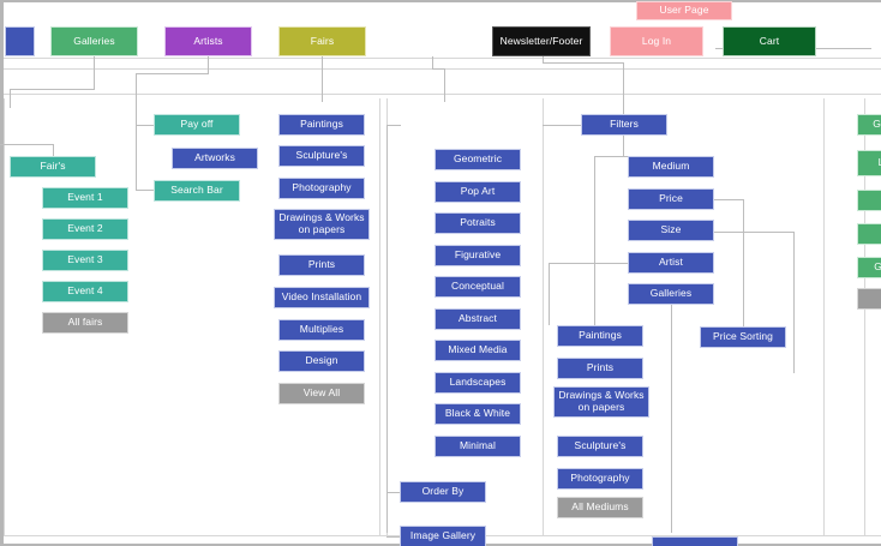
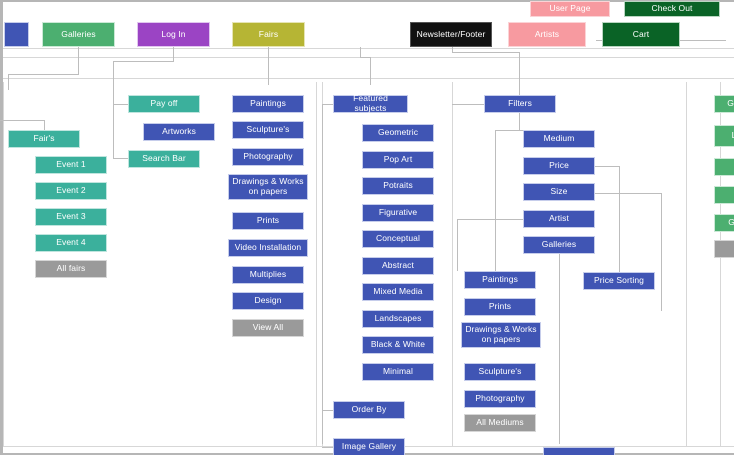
  User Page
+ Check Out
  Galleries
- Artists
+ Log In
  Fairs
  Newsletter/Footer
- Log In
+ Artists
  Cart
  Fair's
  Event 1
  Event 2
  Event 3
  Event 4
  All fairs
  Pay off
  Artworks
  Search Bar
  Paintings
  Sculpture's
  Photography
  Drawings & Works on papers
  Prints
  Video Installation
  Multiplies
  Design
  View All
+ Featured subjects
  Geometric
  Pop Art
  Potraits
  Figurative
  Conceptual
  Abstract
  Mixed Media
  Landscapes
  Black & White
  Minimal
  Order By
  Image Gallery
  Filters
  Medium
  Price
  Size
  Artist
  Galleries
  Paintings
  Prints
  Drawings & Works on papers
  Sculpture's
  Photography
  All Mediums
  Price Sorting
